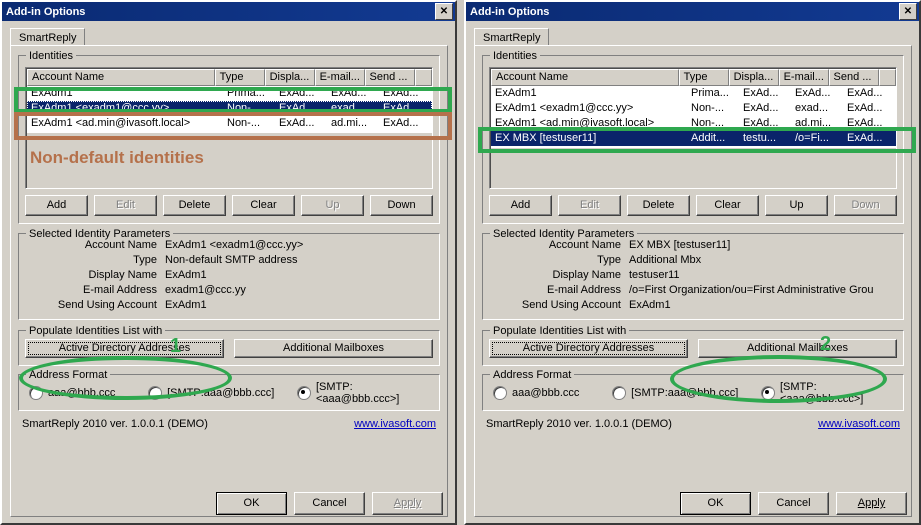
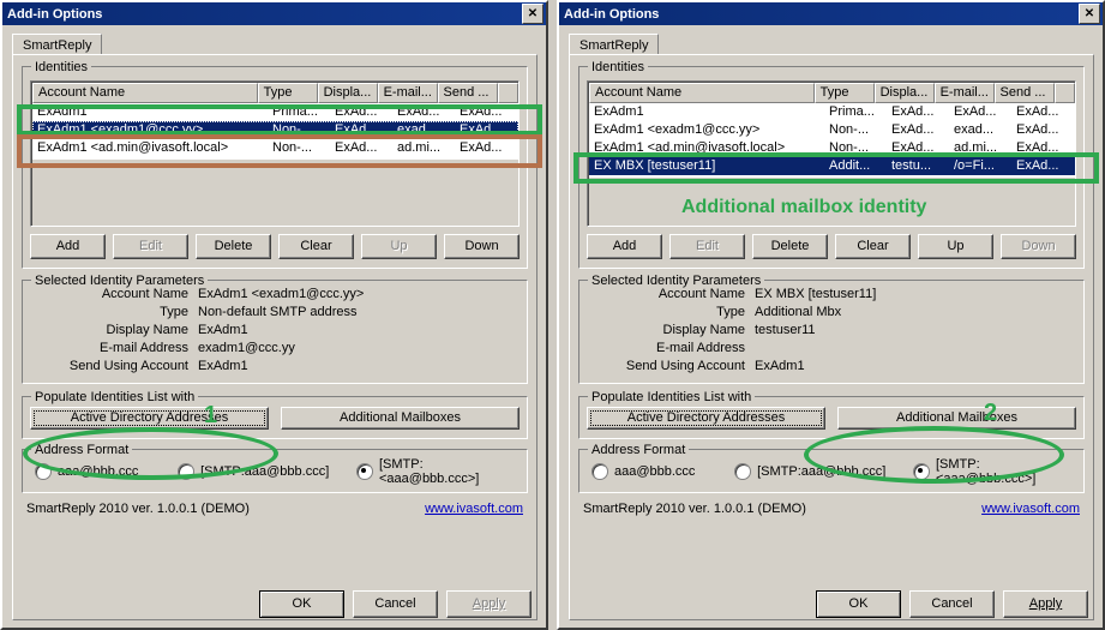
  Add-in Options
  ✕
  SmartReply
  Identities
  Account Name
  Type
  Displa...
  E-mail...
  Send ...
  ExAdm1
  Prima...
  ExAd...
  ExAd...
  ExAd...
  ExAdm1 <exadm1@ccc.yy>
  Non-...
  ExAd...
  exad...
  ExAd...
  ExAdm1 <ad.min@ivasoft.local>
  Non-...
  ExAd...
  ad.mi...
  ExAd...
  Add
  Edit
  Delete
  Clear
  Up
  Down
  Selected Identity Parameters
  Account Name
  ExAdm1 <exadm1@ccc.yy>
  Type
  Non-default SMTP address
  Display Name
  ExAdm1
  E-mail Address
  exadm1@ccc.yy
  Send Using Account
  ExAdm1
  Populate Identities List with
  Active Directory Addresses
  Additional Mailboxes
  Address Format
  aaa@bbb.ccc
  [SMTP:aaa@bbb.ccc]
  [SMTP:<aaa@bbb.ccc>]
  SmartReply 2010 ver. 1.0.0.1 (DEMO)
  www.ivasoft.com
  OK
  Cancel
  Apply
- Non-default identities
  1
  Add-in Options
  ✕
  SmartReply
  Identities
  Account Name
  Type
  Displa...
  E-mail...
  Send ...
  ExAdm1
  Prima...
  ExAd...
  ExAd...
  ExAd...
  ExAdm1 <exadm1@ccc.yy>
  Non-...
  ExAd...
  exad...
  ExAd...
  ExAdm1 <ad.min@ivasoft.local>
  Non-...
  ExAd...
  ad.mi...
  ExAd...
  EX MBX [testuser11]
  Addit...
  testu...
  /o=Fi...
  ExAd...
  Add
  Edit
  Delete
  Clear
  Up
  Down
  Selected Identity Parameters
  Account Name
  EX MBX [testuser11]
  Type
  Additional Mbx
  Display Name
  testuser11
  E-mail Address
- /o=First Organization/ou=First Administrative Grou
  Send Using Account
  ExAdm1
  Populate Identities List with
  Active Directory Addresses
  Additional Mailboxes
  Address Format
  aaa@bbb.ccc
  [SMTP:aaa@bbb.ccc]
  [SMTP:<aaa@bbb.ccc>]
  SmartReply 2010 ver. 1.0.0.1 (DEMO)
  www.ivasoft.com
  OK
  Cancel
  Apply
+ Additional mailbox identity
  2
